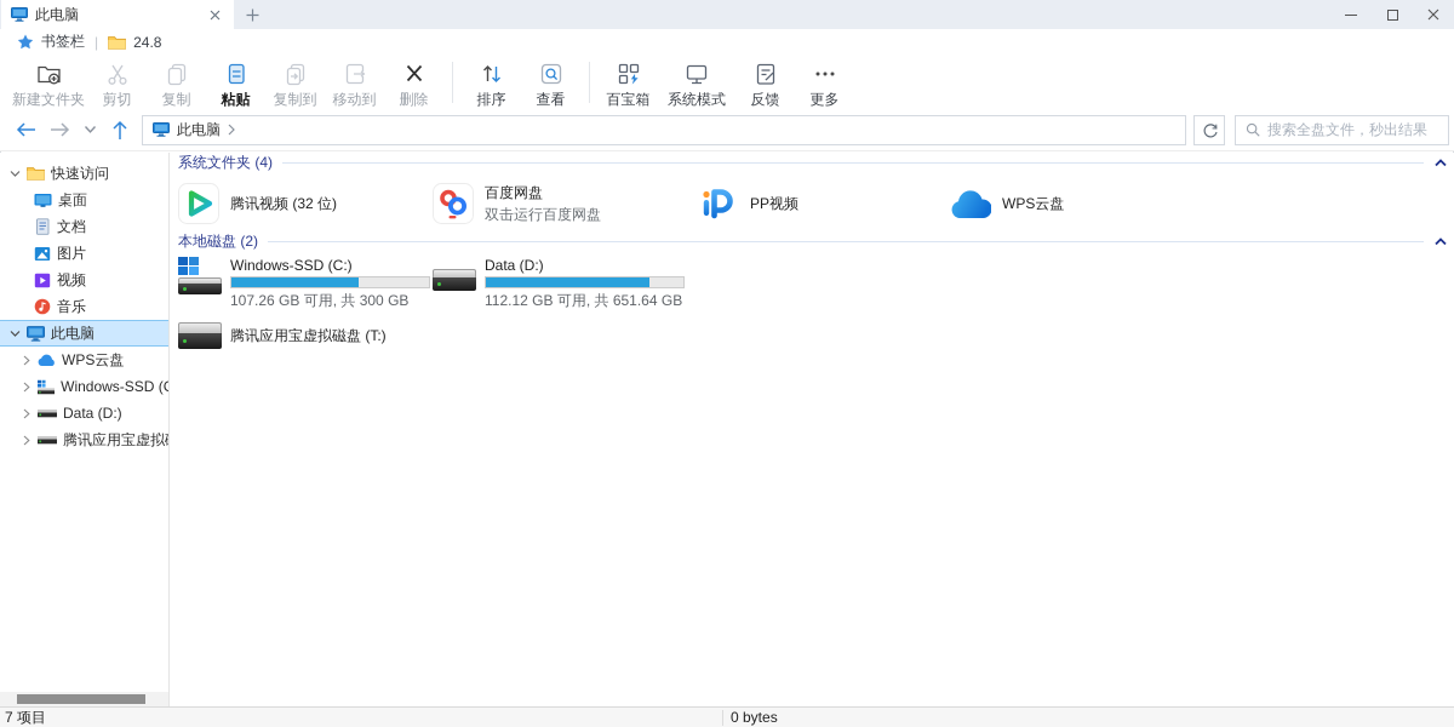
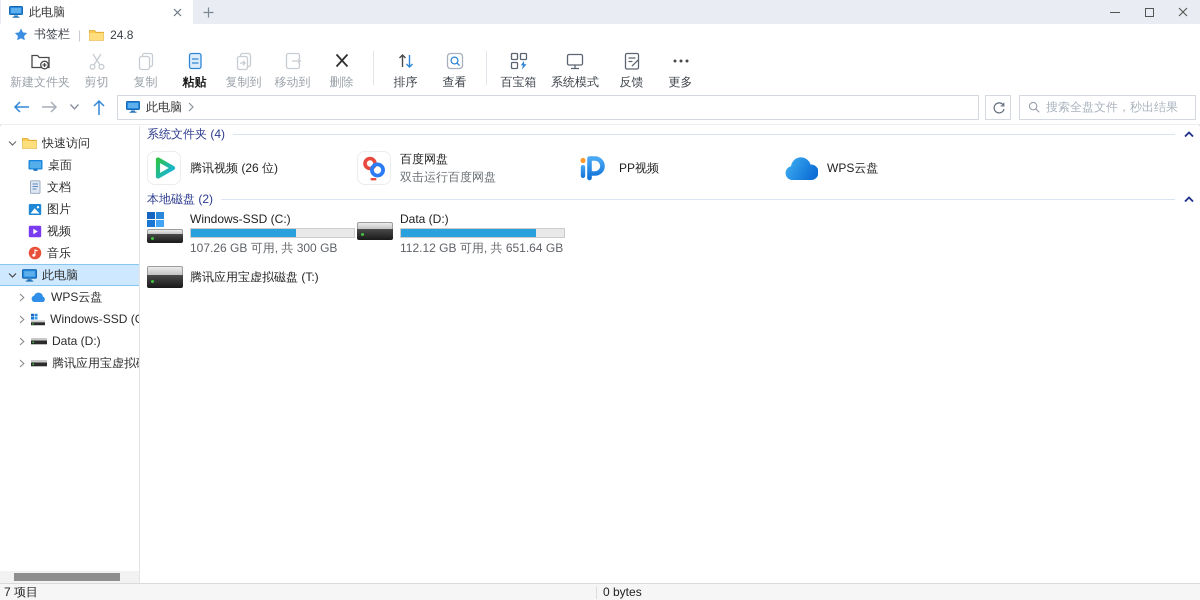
  此电脑
  书签栏
  |
  24.8
  新建文件夹
  剪切
  复制
  粘贴
  复制到
  移动到
  删除
  排序
  查看
  百宝箱
  系统模式
  反馈
  更多
  此电脑
  搜索全盘文件，秒出结果
  快速访问
  桌面
  文档
  图片
  视频
  音乐
  此电脑
  WPS云盘
  Windows-SSD (
  Data (D:)
  系统文件夹 (4)
- 腾讯视频 (32 位)
+ 腾讯视频 (26 位)
  百度网盘
  双击运行百度网盘
  PP视频
  WPS云盘
  本地磁盘 (2)
  Windows-SSD (C:)
  107.26 GB 可用, 共 300 GB
  Data (D:)
  112.12 GB 可用, 共 651.64 GB
  腾讯应用宝虚拟磁盘 (T:)
  7 项目
  0 bytes
